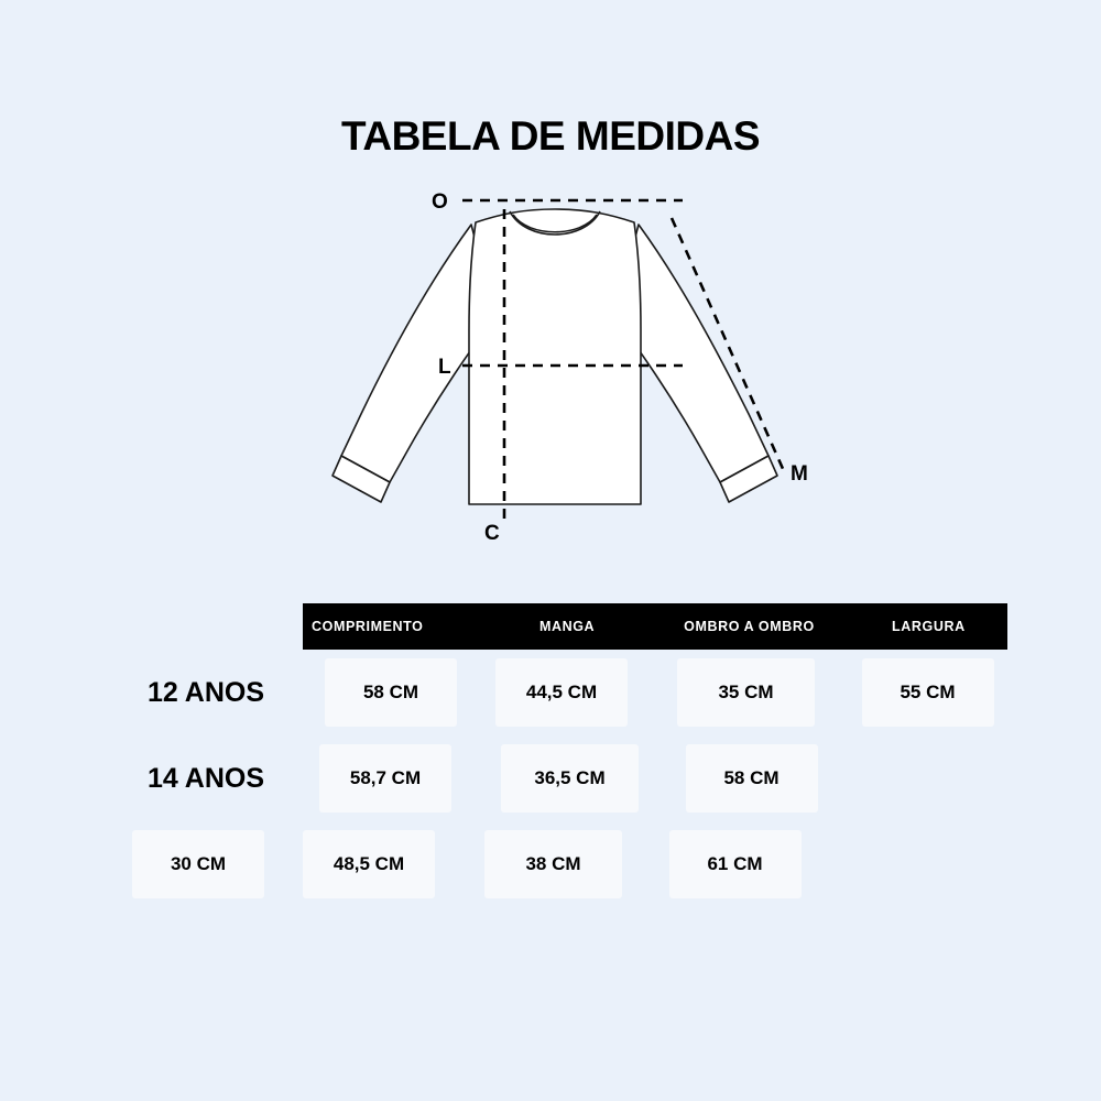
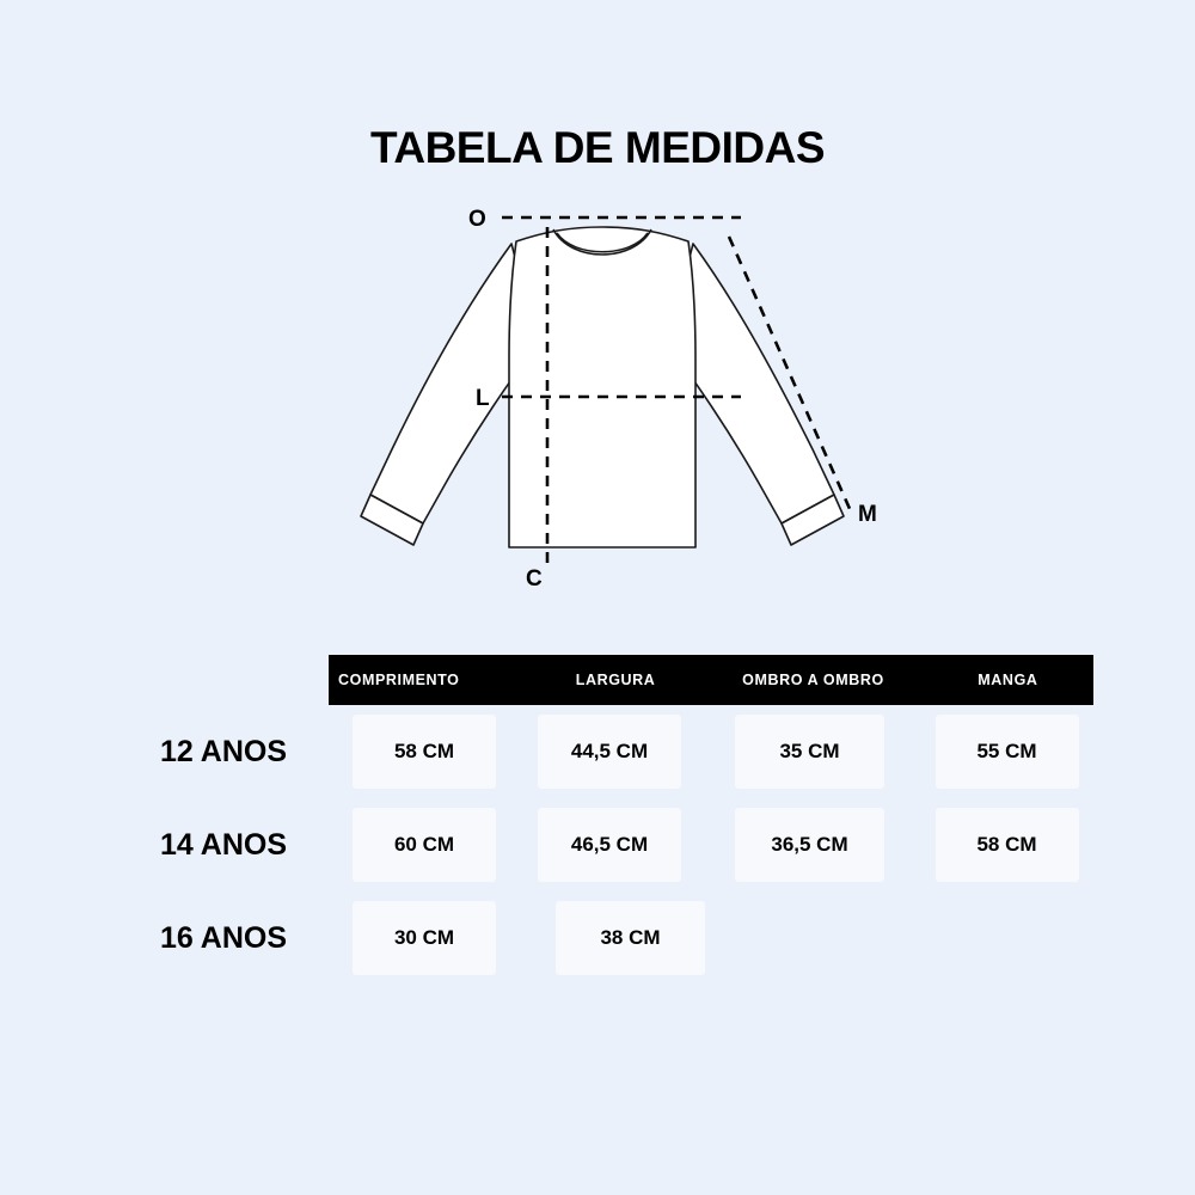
  TABELA DE MEDIDAS
  O
  L
  C
  M
  COMPRIMENTO
- MANGA
+ LARGURA
  OMBRO A OMBRO
- LARGURA
+ MANGA
  12 ANOS
  58 CM
  44,5 CM
  35 CM
  55 CM
  14 ANOS
+ 60 CM
- 58,7 CM
+ 46,5 CM
  36,5 CM
  58 CM
+ 16 ANOS
  30 CM
- 48,5 CM
  38 CM
- 61 CM
